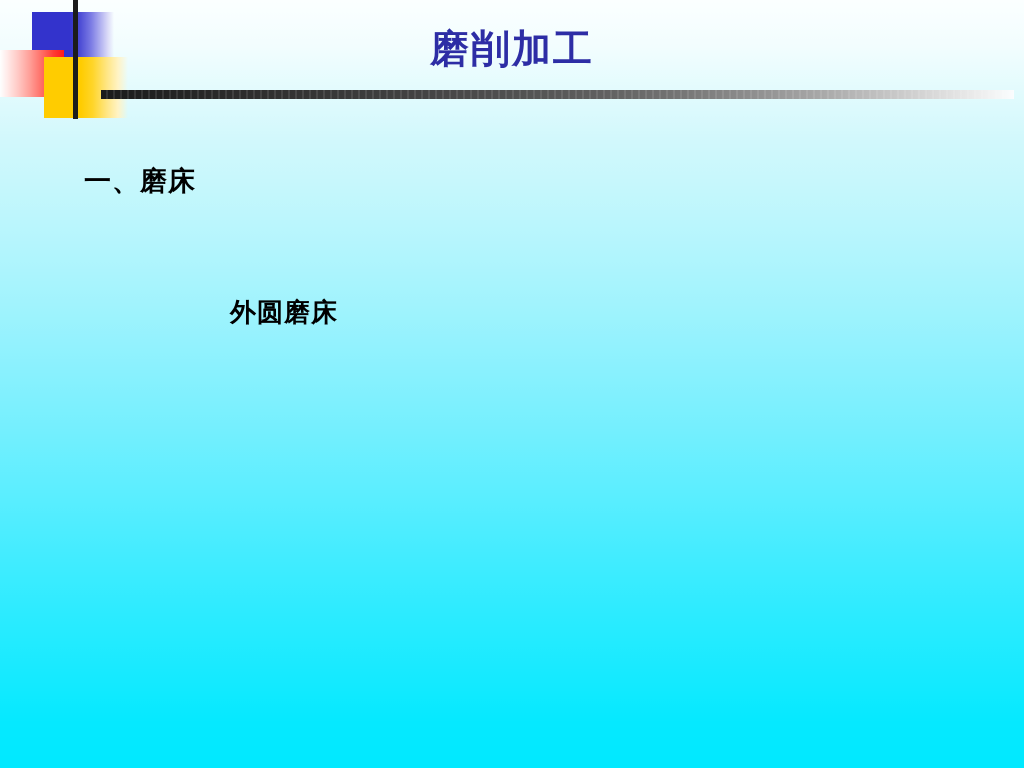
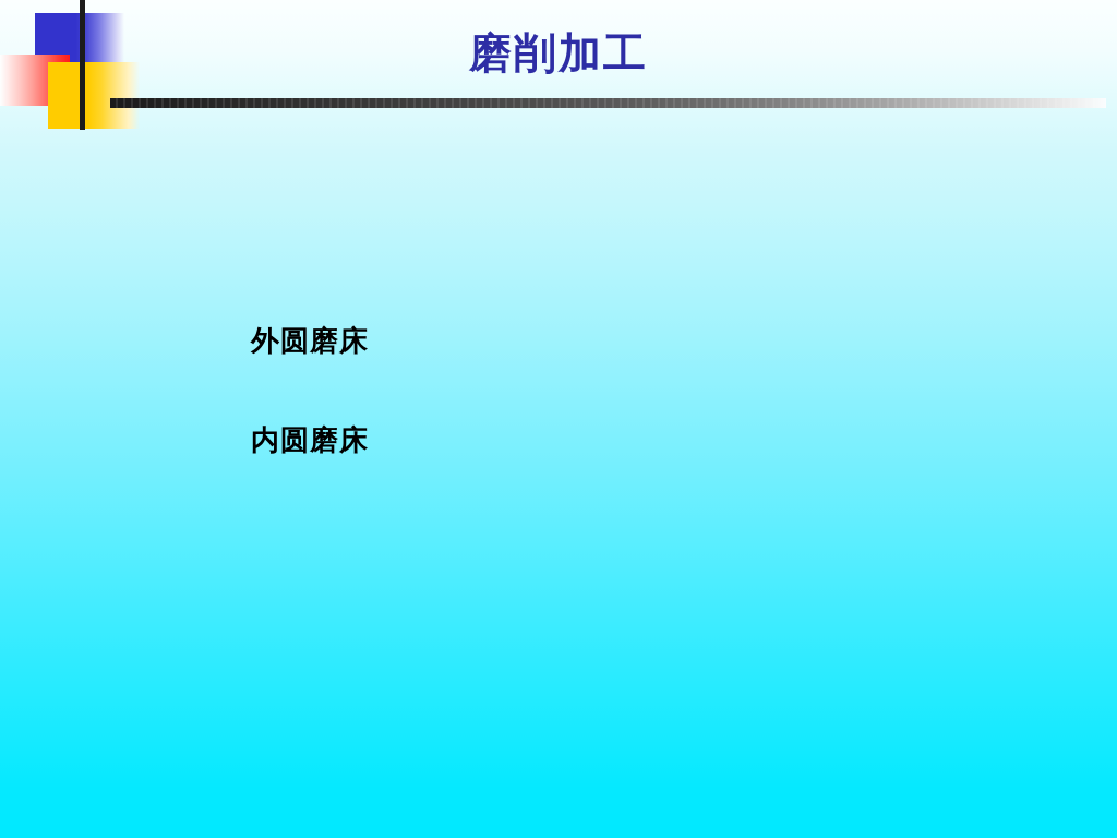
  磨削加工
- 一、磨床
  外圆磨床
+ 内圆磨床
